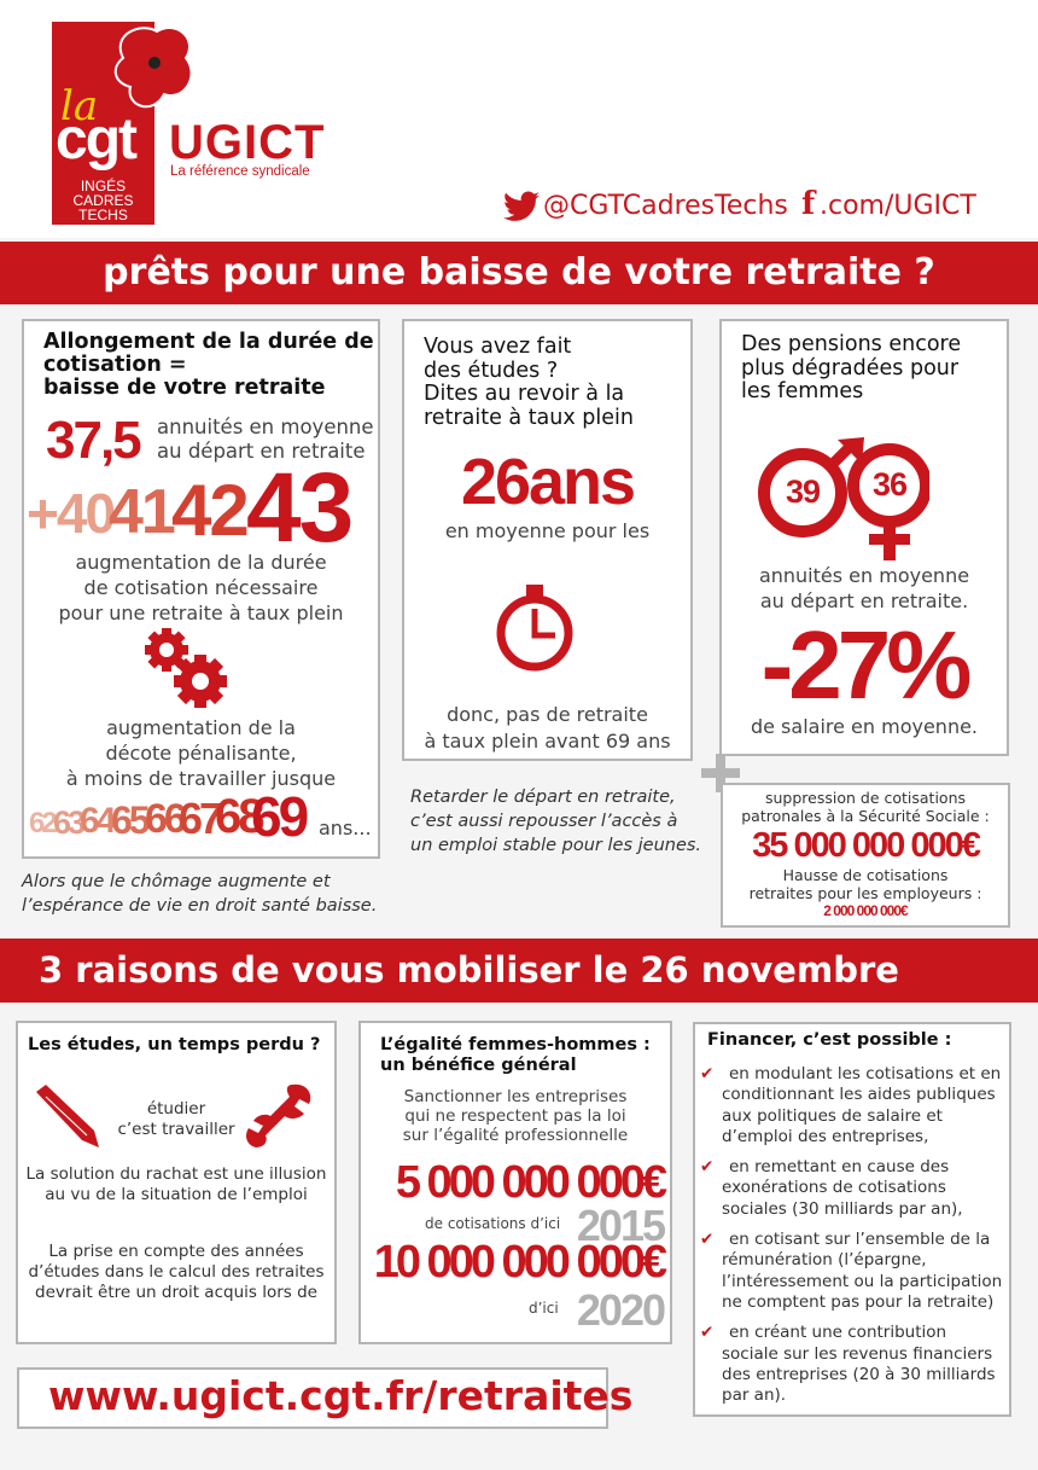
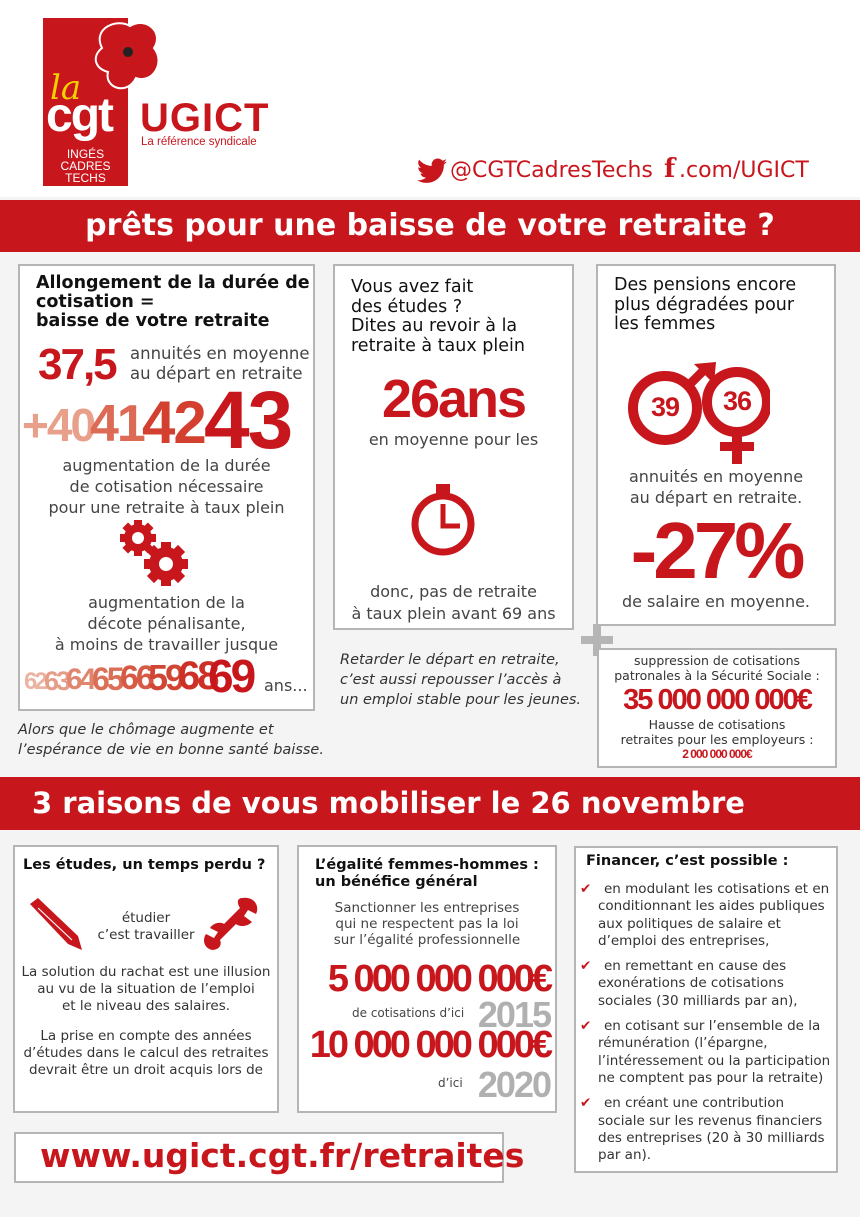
  la
  cgt
  INGÉS
  CADRES
  TECHS
  UGICT
  La référence syndicale
  @CGTCadresTechs
  f
  .com/UGICT
  prêts pour une baisse de votre retraite ?
  Allongement de la durée de
  cotisation =
  baisse de votre retraite
  37,5
  annuités en moyenne
  au départ en retraite
  +40
  41
  42
  43
  augmentation de la durée
  de cotisation nécessaire
  pour une retraite à taux plein
  augmentation de la
  décote pénalisante,
  à moins de travailler jusque
  62
  63
  64
  65
  66
- 67
+ 59
  68
  69
  ans...
  Alors que le chômage augmente et
- l’espérance de vie en droit santé baisse.
+ l’espérance de vie en bonne santé baisse.
  Vous avez fait
  des études ?
  Dites au revoir à la
  retraite à taux plein
  26ans
  en moyenne pour les
  donc, pas de retraite
  à taux plein avant 69 ans
  Retarder le départ en retraite,
  c’est aussi repousser l’accès à
  un emploi stable pour les jeunes.
  Des pensions encore
  plus dégradées pour
  les femmes
  39
  36
  annuités en moyenne
  au départ en retraite.
  -27%
  de salaire en moyenne.
  suppression de cotisations
  patronales à la Sécurité Sociale :
  35 000 000 000€
  Hausse de cotisations
  retraites pour les employeurs :
  2 000 000 000€
  3 raisons de vous mobiliser le 26 novembre
  Les études, un temps perdu ?
  étudier
  c’est travailler
  La solution du rachat est une illusion
  au vu de la situation de l’emploi
+ et le niveau des salaires.
  La prise en compte des années
  d’études dans le calcul des retraites
  devrait être un droit acquis lors de
  L’égalité femmes-hommes :
  un bénéfice général
  Sanctionner les entreprises
  qui ne respectent pas la loi
  sur l’égalité professionnelle
  5 000 000 000€
  de cotisations d’ici
  2015
  10 000 000 000€
  d’ici
  2020
  Financer, c’est possible :
  ✔
  en modulant les cotisations et en
  conditionnant les aides publiques
  aux politiques de salaire et
  d’emploi des entreprises,
  ✔
  en remettant en cause des
  exonérations de cotisations
  sociales (30 milliards par an),
  ✔
  en cotisant sur l’ensemble de la
  rémunération (l’épargne,
  l’intéressement ou la participation
  ne comptent pas pour la retraite)
  ✔
  en créant une contribution
  sociale sur les revenus financiers
  des entreprises (20 à 30 milliards
  par an).
  www.ugict.cgt.fr/retraites
